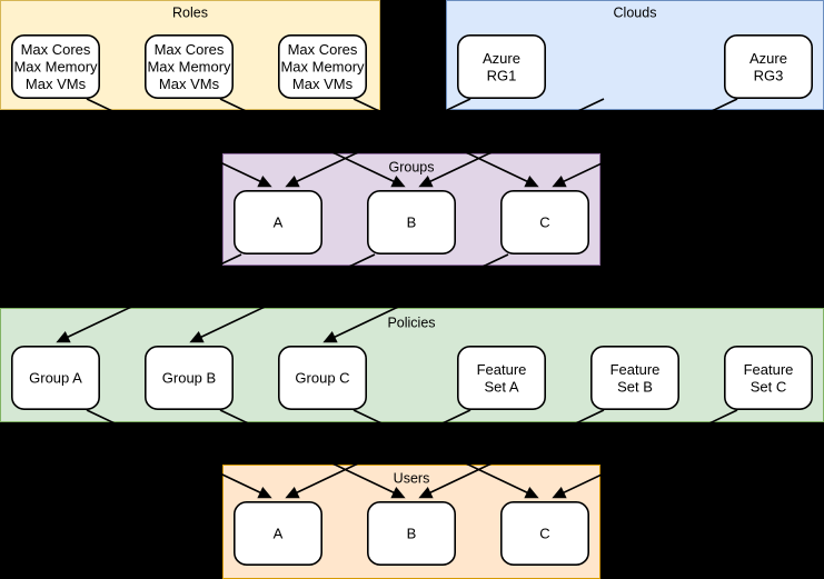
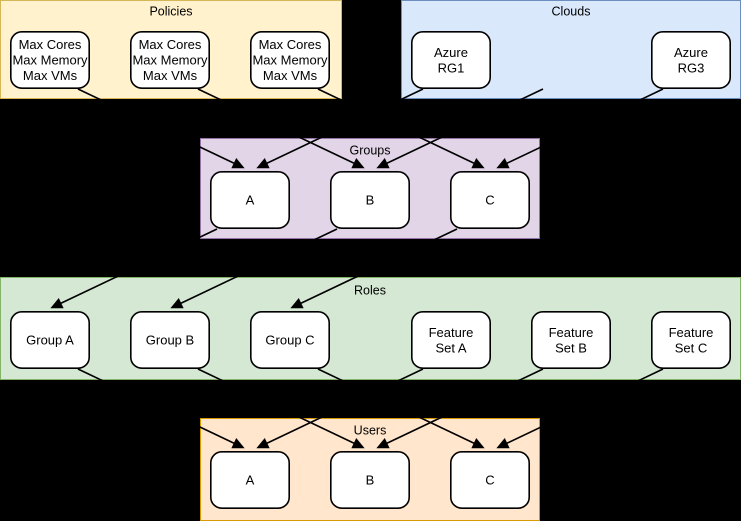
  Max Cores Max Memory Max VMs
  Max Cores Max Memory Max VMs
  Max Cores Max Memory Max VMs
- Roles
+ Policies
  Azure RG1
  Azure RG3
  Clouds
  A
  B
  C
  Groups
  Group A
  Group B
  Group C
  Feature Set A
  Feature Set B
  Feature Set C
- Policies
+ Roles
  A
  B
  C
  Users
